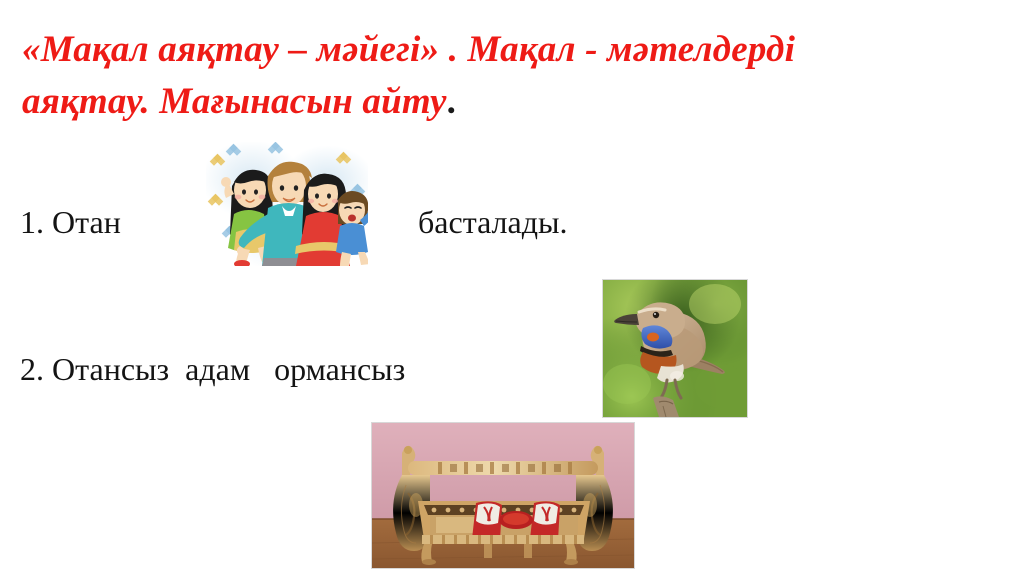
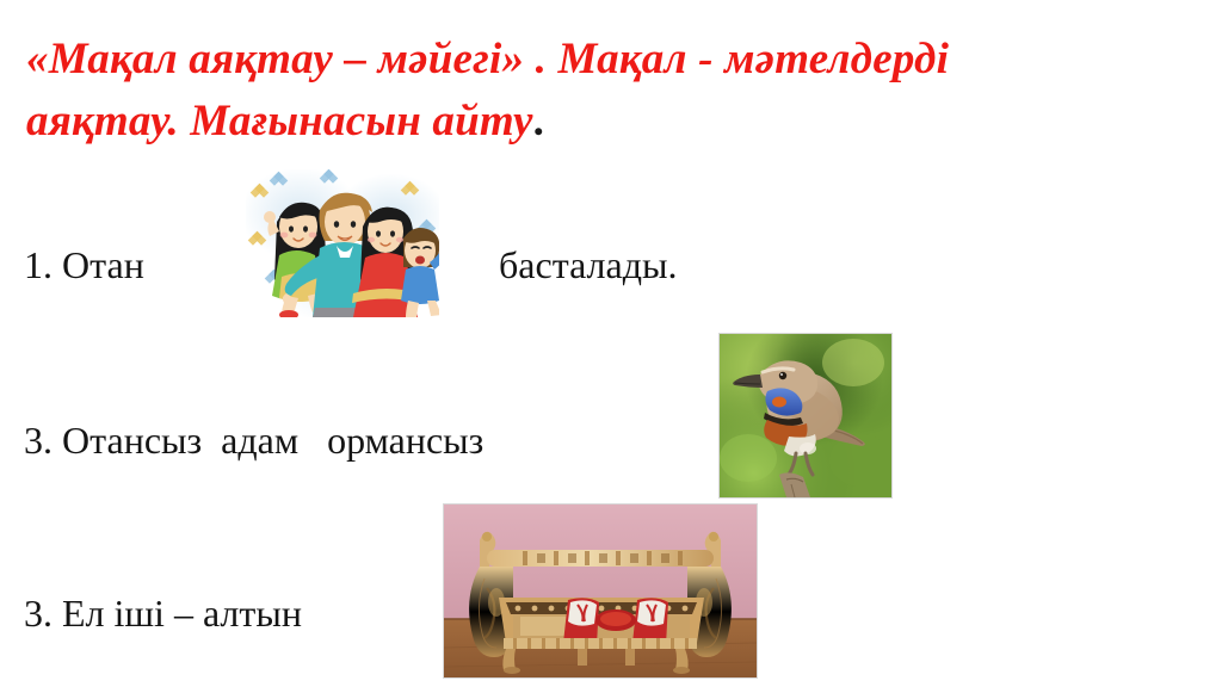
  «Мақал аяқтау – мәйегі» . Мақал - мәтелдерді
  аяқтау. Мағынасын айту.
  1. Отан
  басталады.
- 2. Отансыз адам ормансыз
+ 3. Отансыз адам ормансыз
+ 3. Ел іші – алтын
